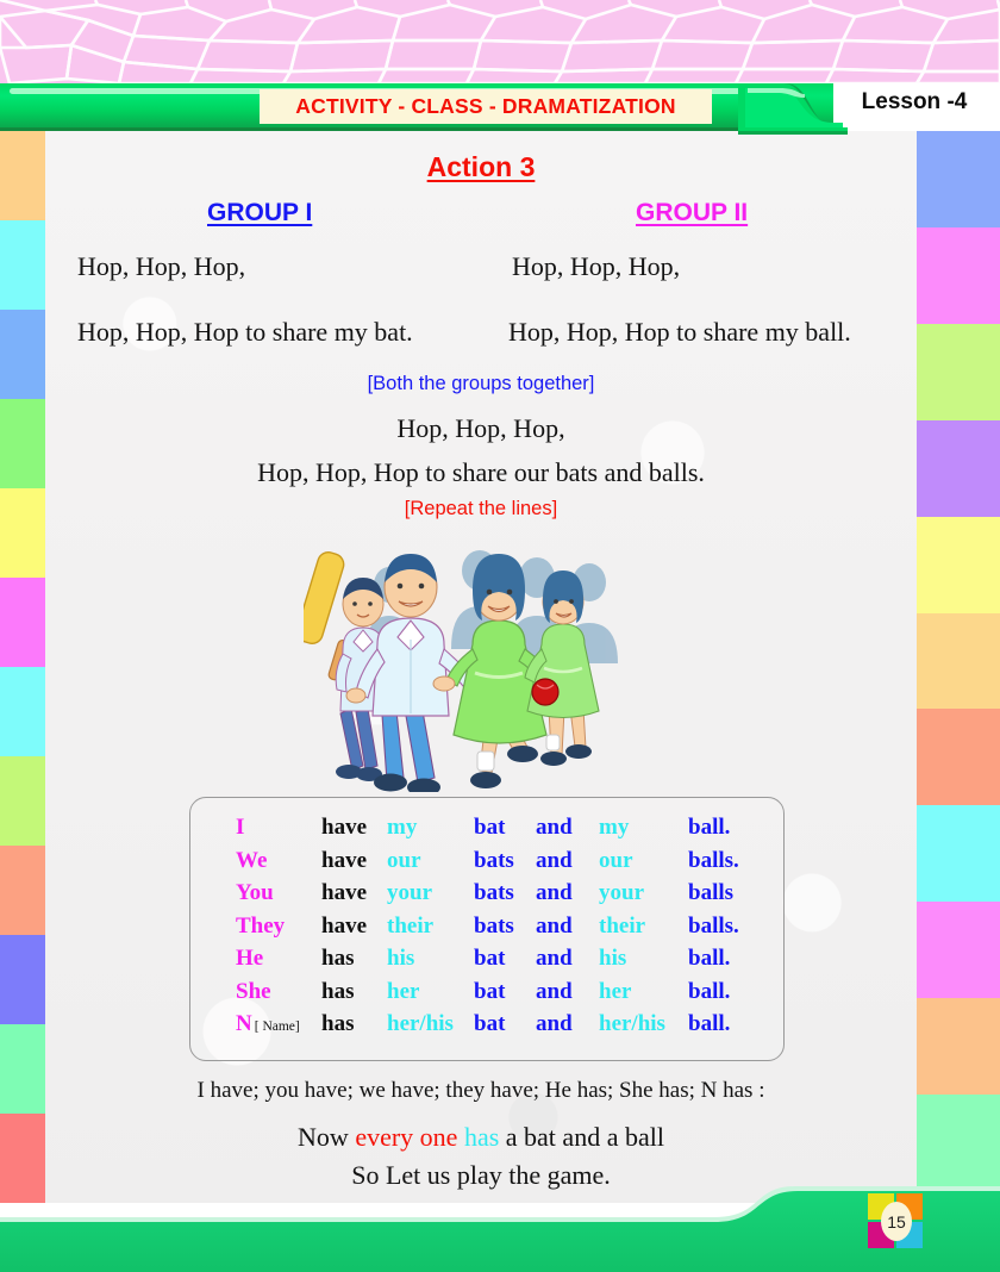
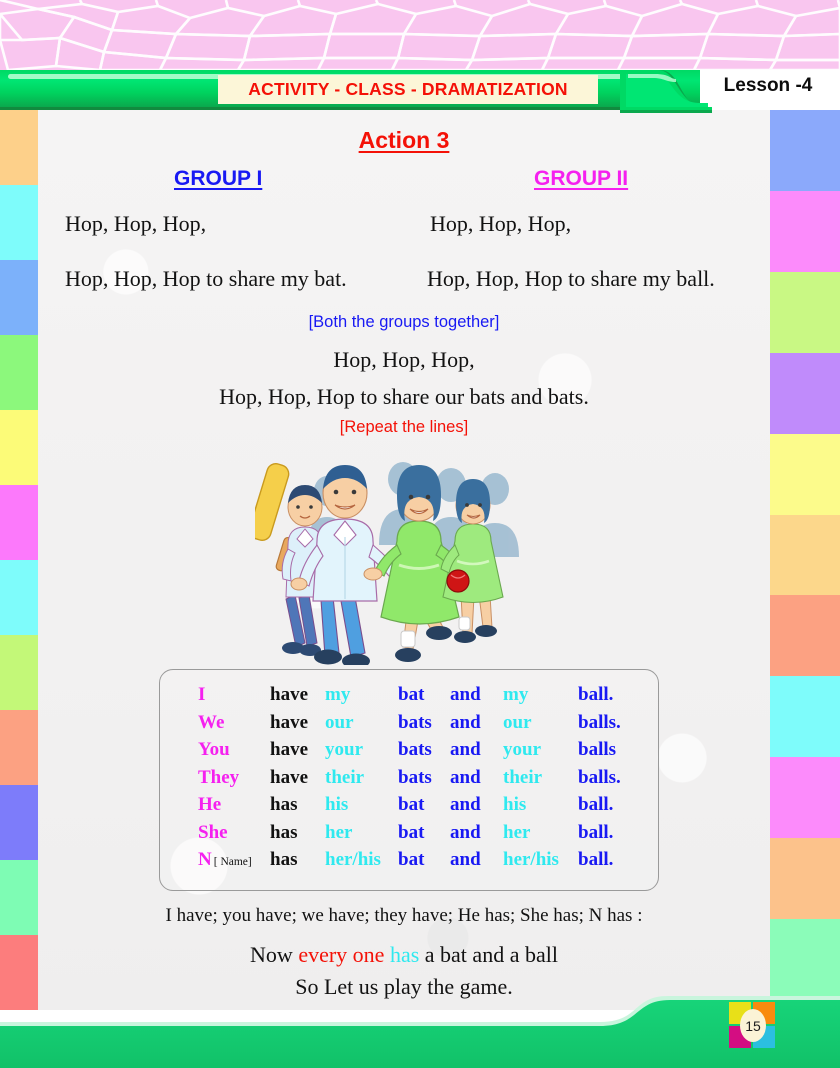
  ACTIVITY - CLASS - DRAMATIZATION
  Lesson -4
  Action 3
  GROUP I
  GROUP II
  Hop, Hop, Hop,
  Hop, Hop, Hop to share my bat.
  Hop, Hop, Hop,
  Hop, Hop, Hop to share my ball.
  [Both the groups together]
  Hop, Hop, Hop,
- Hop, Hop, Hop to share our bats and balls.
+ Hop, Hop, Hop to share our bats and bats.
  [Repeat the lines]
  I
  have
  my
  bat
  and
  my
  ball.
  We
  have
  our
  bats
  and
  our
  balls.
  You
  have
  your
  bats
  and
  your
  balls
  They
  have
  their
  bats
  and
  their
  balls.
  He
  has
  his
  bat
  and
  his
  ball.
  She
  has
  her
  bat
  and
  her
  ball.
  N [ Name]
  has
  her/his
  bat
  and
  her/his
  ball.
  I have; you have; we have; they have; He has; She has; N has :
  Now every one has a bat and a ball
  So Let us play the game.
  15
